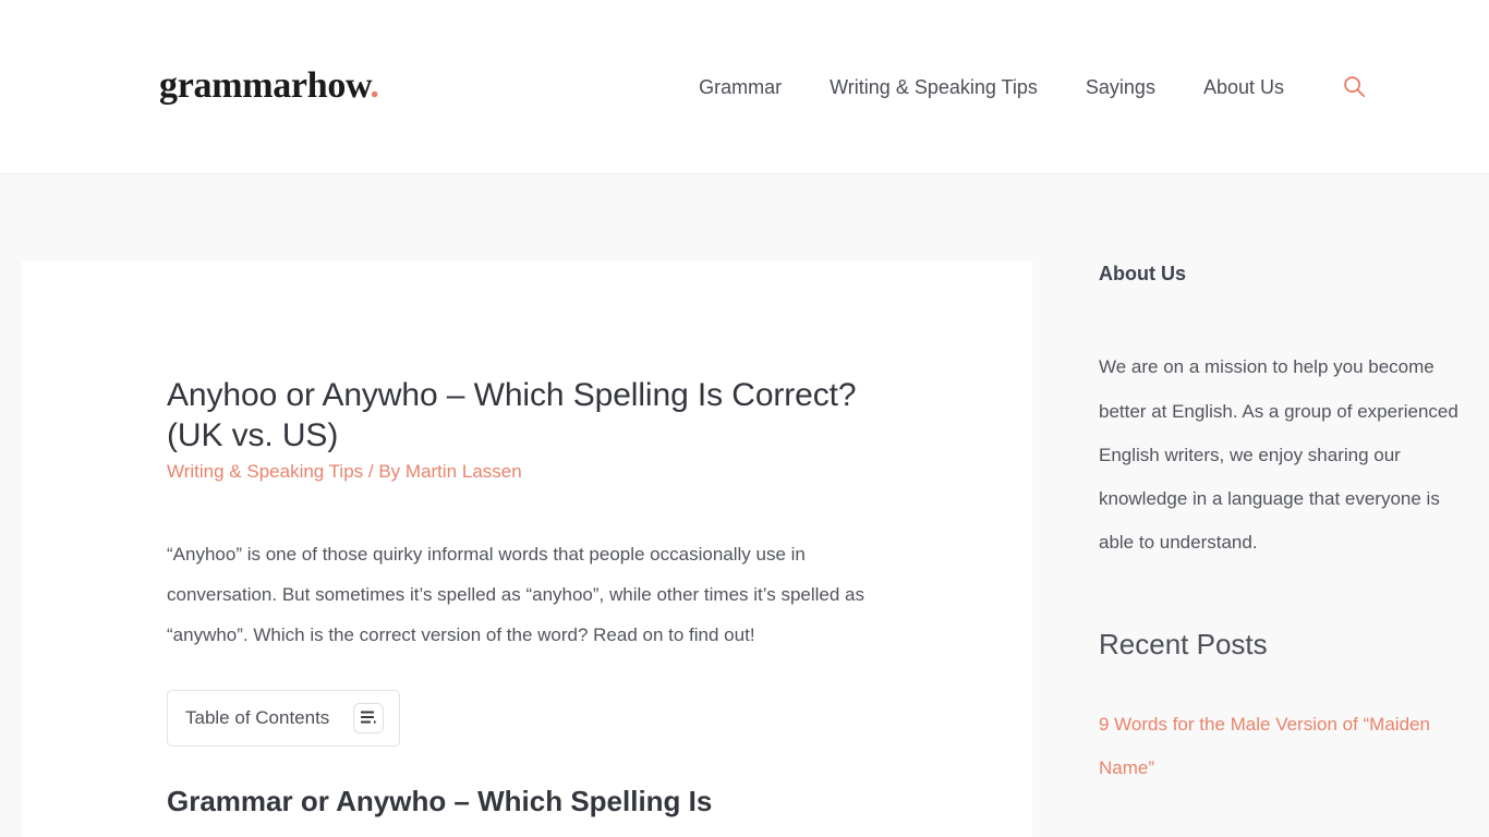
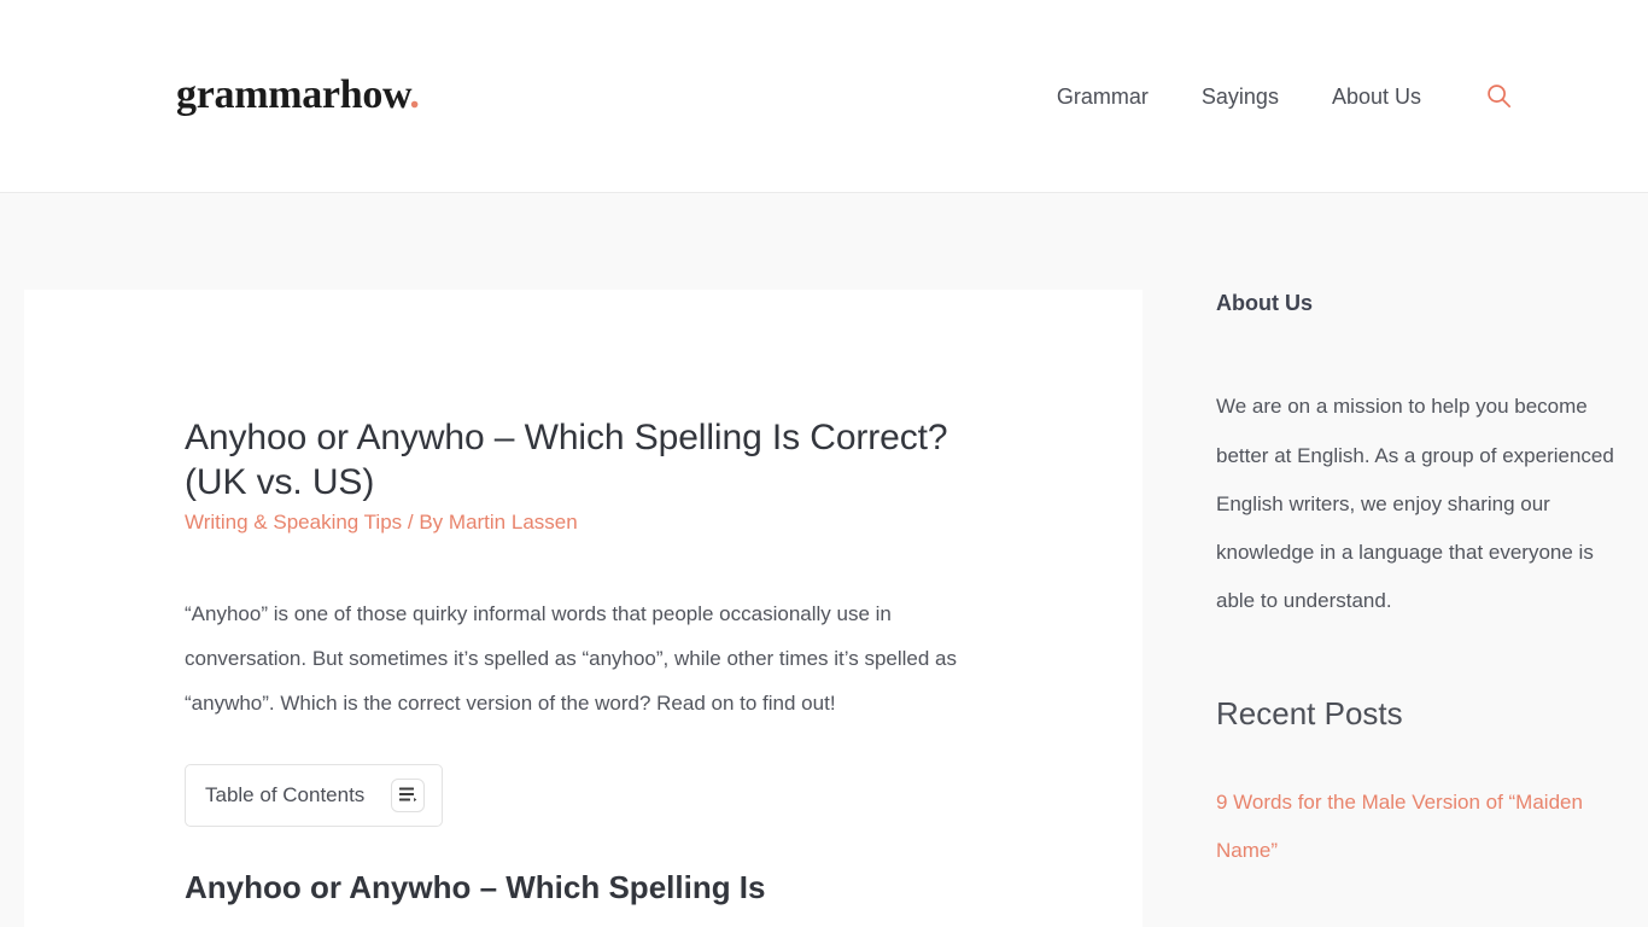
  grammarhow.
  Grammar
- Writing & Speaking Tips
  Sayings
  About Us
  Anyhoo or Anywho – Which Spelling Is Correct? (UK vs. US)
  Writing & Speaking Tips / By Martin Lassen
  “Anyhoo” is one of those quirky informal words that people occasionally use in conversation. But sometimes it’s spelled as “anyhoo”, while other times it’s spelled as “anywho”. Which is the correct version of the word? Read on to find out!
  Table of Contents
- Grammar or Anywho – Which Spelling Is
+ Anyhoo or Anywho – Which Spelling Is
  About Us
  We are on a mission to help you become better at English. As a group of experienced English writers, we enjoy sharing our knowledge in a language that everyone is able to understand.
  Recent Posts
  9 Words for the Male Version of “Maiden Name”
